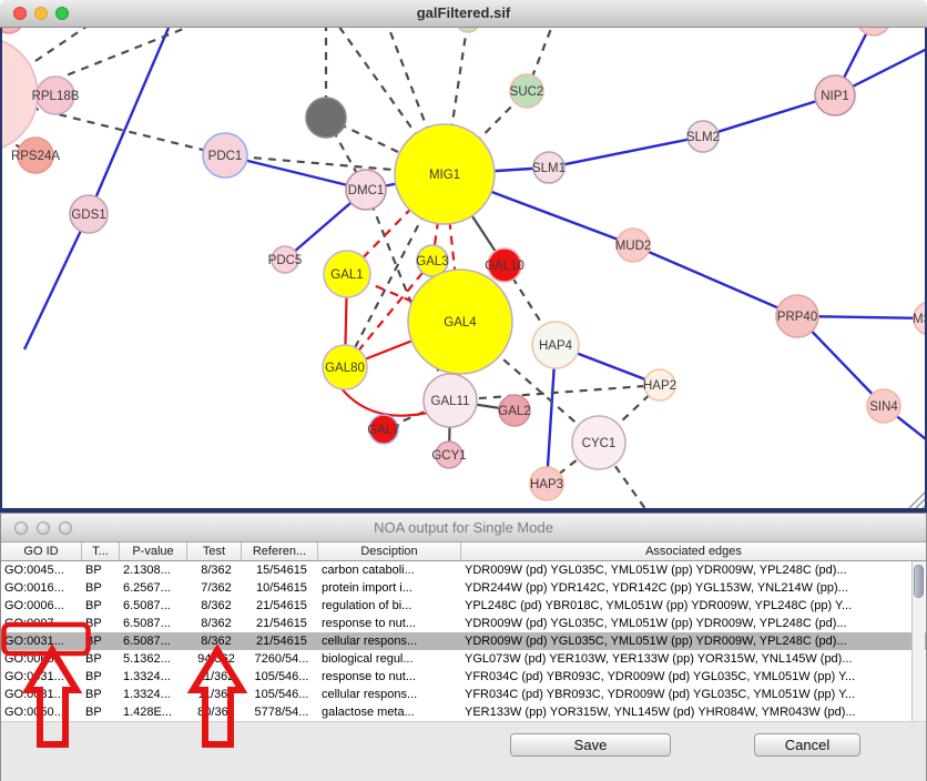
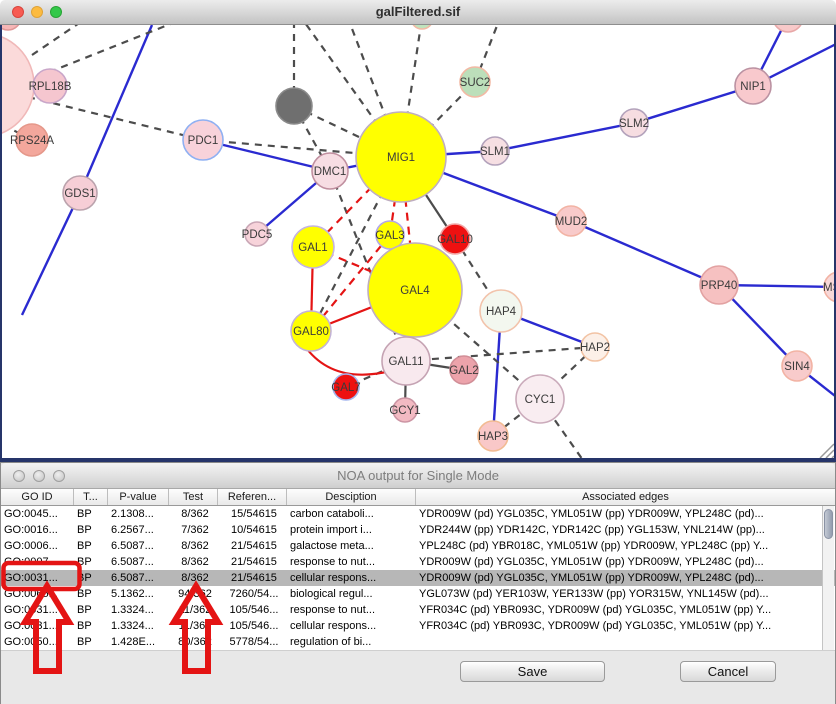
  galFiltered.sif
  RPL18B
  RPS24A
  GDS1
  PDC1
  PDC5
  DMC1
  MIG1
  SUC2
  SLM1
  GAL1
  GAL3
  GAL10
  GAL4
  GAL80
  GAL7
  GAL11
  GAL2
  GCY1
  HAP4
  HAP2
  HAP3
  CYC1
  MUD2
  SLM2
  NIP1
  PRP40
  SIN4
  NOA output for Single Mode
  GO ID
  T...
  P-value
  Test
  Referen...
  Desciption
  Associated edges
  GO:0045...
  BP
  2.1308...
  8/362
  15/54615
  carbon cataboli...
  YDR009W (pd) YGL035C, YML051W (pp) YDR009W, YPL248C (pd)...
  GO:0016...
  BP
  6.2567...
  7/362
  10/54615
  protein import i...
  YDR244W (pp) YDR142C, YDR142C (pp) YGL153W, YNL214W (pp)...
  GO:0006...
  BP
  6.5087...
  8/362
  21/54615
- regulation of bi...
+ galactose meta...
  YPL248C (pd) YBR018C, YML051W (pp) YDR009W, YPL248C (pp) Y...
  BP
  6.5087...
  8/362
  21/54615
  response to nut...
  YDR009W (pd) YGL035C, YML051W (pp) YDR009W, YPL248C (pd)...
  GO:0031...
  6.5087...
  8/362
  21/54615
  cellular respons...
  YDR009W (pd) YGL035C, YML051W (pp) YDR009W, YPL248C (pd)...
  BP
  5.1362...
  7260/54...
  biological regul...
  YGL073W (pd) YER103W, YER133W (pp) YOR315W, YNL145W (pd)...
  GO:031...
  BP
  1.3324...
  105/546...
  response to nut...
  YFR034C (pd) YBR093C, YDR009W (pd) YGL035C, YML051W (pp) Y...
  GO:031..
  BP
  1.3324...
  105/546...
  cellular respons...
  YFR034C (pd) YBR093C, YDR009W (pd) YGL035C, YML051W (pp) Y...
  GO:050..
  BP
  1.428E...
  5778/54...
- galactose meta...
+ regulation of bi...
- YER133W (pp) YOR315W, YNL145W (pd) YHR084W, YMR043W (pd)...
  Save
  Cancel
